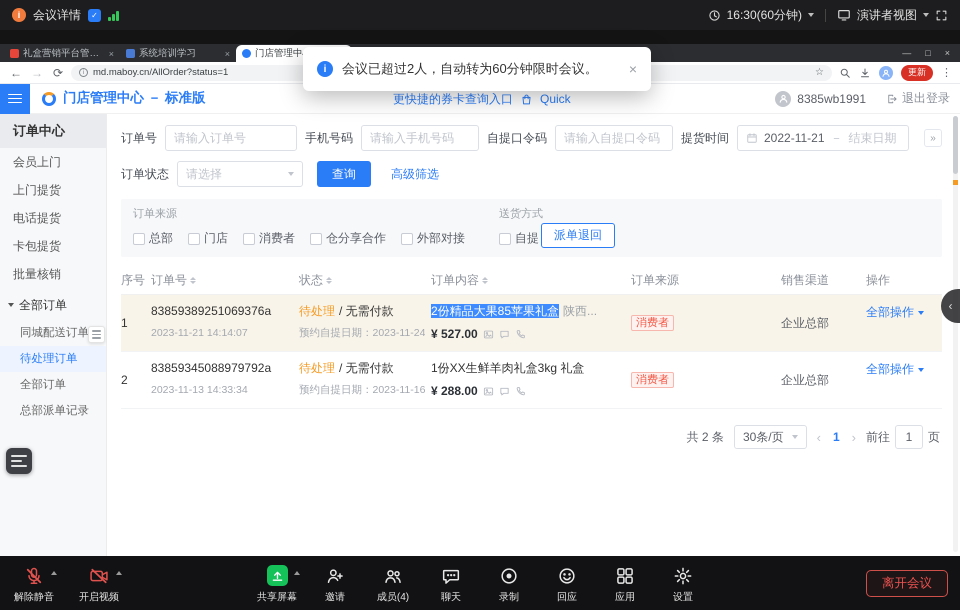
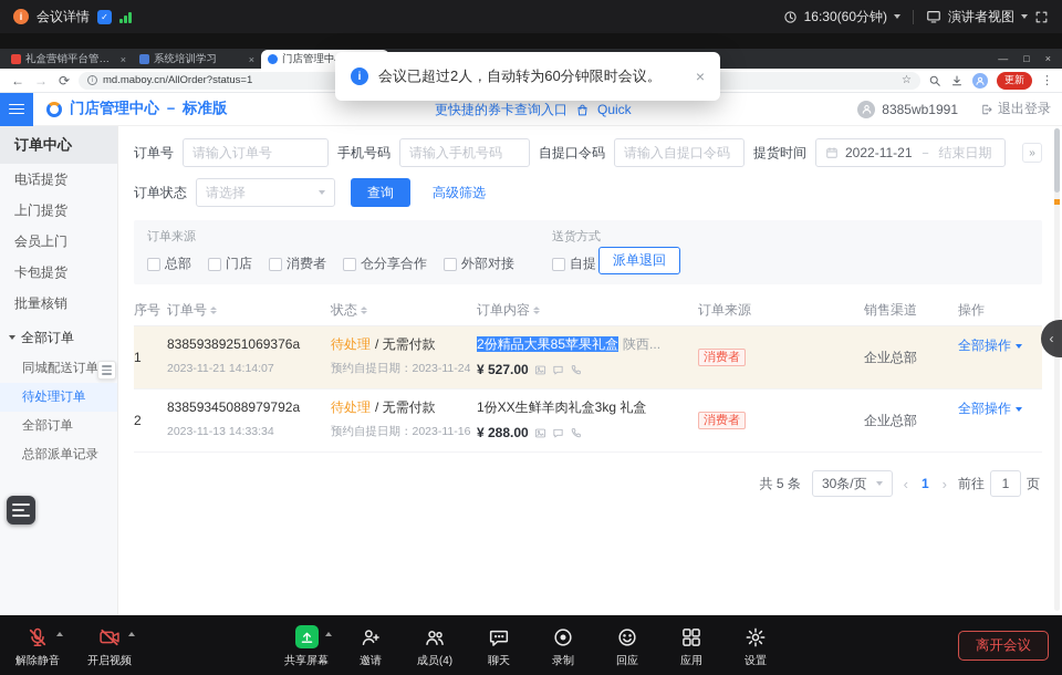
  i
  会议详情
  ✓
  16:30(60分钟)
  演讲者视图
  礼盒营销平台管理中
  ×
  系统培训学习
  ×
  门店管理中
  —
  □
  ×
  ←
  →
  ⟳
  md.maboy.cn/AllOrder?status=1
  ☆
  更新
  ⋮
  门店管理中心 － 标准版
  更快捷的券卡查询入口
  Quick
  8385wb1991
  退出登录
  订单中心
- 会员上门
+ 电话提货
  上门提货
- 电话提货
+ 会员上门
  卡包提货
  批量核销
  全部订单
  同城配送订单
  待处理订单
  全部订单
  总部派单记录
  订单号
  请输入订单号
  手机号码
  请输入手机号码
  自提口令码
  请输入自提口令码
  提货时间
  2022-11-21
  －
  结束日期
  »
  订单状态
  请选择
  查询
  高级筛选
  订单来源
  总部
  门店
  消费者
  仓分享合作
  外部对接
  送货方式
  自提
  派单退回
  序号
  订单号
  状态
  订单内容
  订单来源
  销售渠道
  操作
  1
  83859389251069376a
  2023-11-21 14:14:07
  待处理
  / 无需付款
  预约自提日期：2023-11-24
  2份精品大果85苹果礼盒
  陕西...
  ¥ 527.00
  消费者
  企业总部
  全部操作
  2
  83859345088979792a
  2023-11-13 14:33:34
  待处理
  / 无需付款
  预约自提日期：2023-11-16
  1份XX生鲜羊肉礼盒3kg 礼盒
  ¥ 288.00
  消费者
  企业总部
  全部操作
- 共 2 条
+ 共 5 条
  30条/页
  ‹
  1
  ›
  前往
  1
  页
  i
  会议已超过2人，自动转为60分钟限时会议。
  ×
  ‹
  解除静音
  开启视频
  共享屏幕
  邀请
  成员(4)
  聊天
  录制
  回应
  应用
  设置
  离开会议
